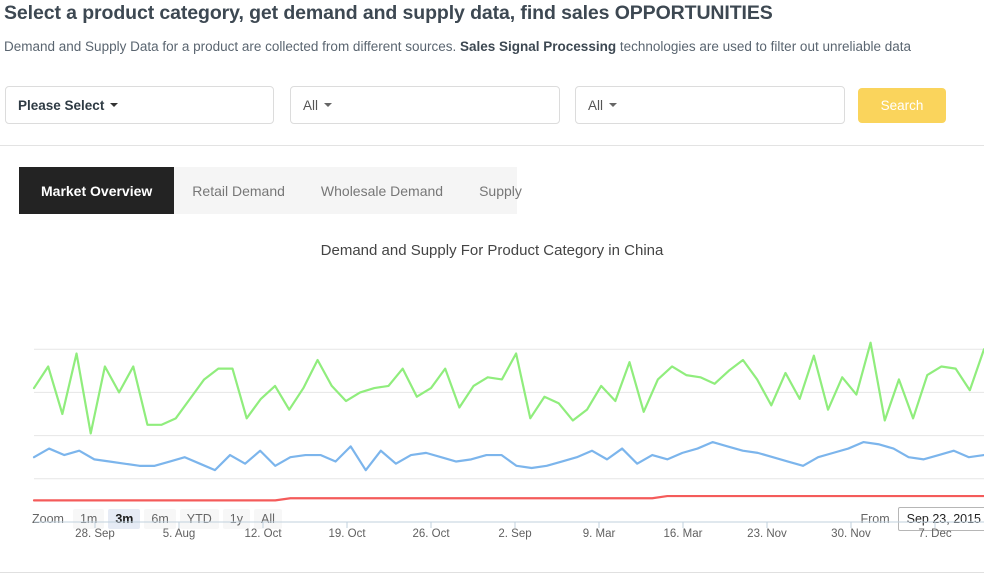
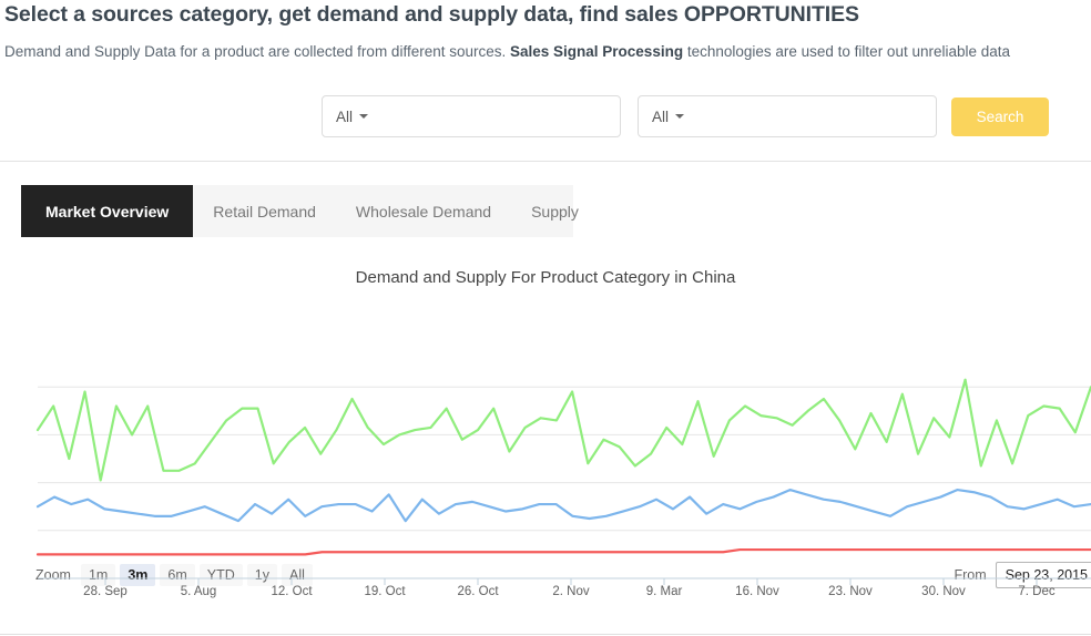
- Select a product category, get demand and supply data, find sales OPPORTUNITIES
+ Select a sources category, get demand and supply data, find sales OPPORTUNITIES
  Demand and Supply Data for a product are collected from different sources. Sales Signal Processing technologies are used to filter out unreliable data
- Please Select
  All
  All
  Search
  Market Overview
  Retail Demand
  Wholesale Demand
  Supply
  Demand and Supply For Product Category in China
  Zoom
  1m
  3m
  6m
  YTD
  1y
  All
  From
  Sep 23, 2015
  28. Sep
  5. Aug
  12. Oct
  19. Oct
  26. Oct
- 2. Sep
+ 2. Nov
  9. Mar
- 16. Mar
+ 16. Nov
  23. Nov
  30. Nov
  7. Dec
